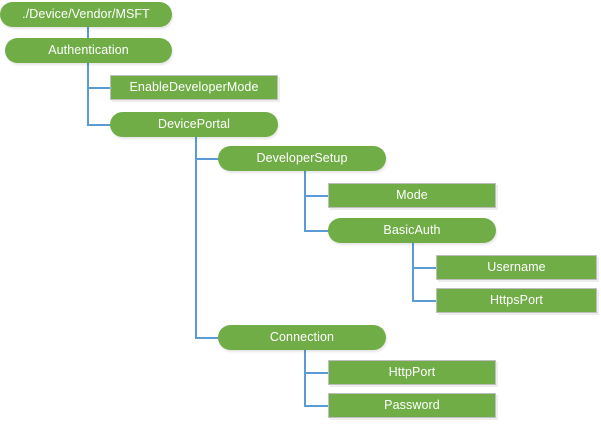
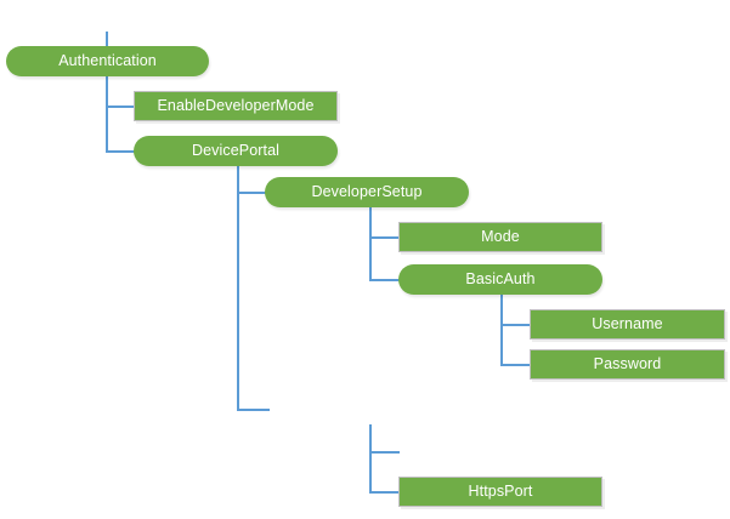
- ./Device/Vendor/MSFT
  Authentication
  EnableDeveloperMode
  DevicePortal
  DeveloperSetup
  Mode
  BasicAuth
  Username
- HttpsPort
+ Password
- Connection
- HttpPort
- Password
+ HttpsPort
